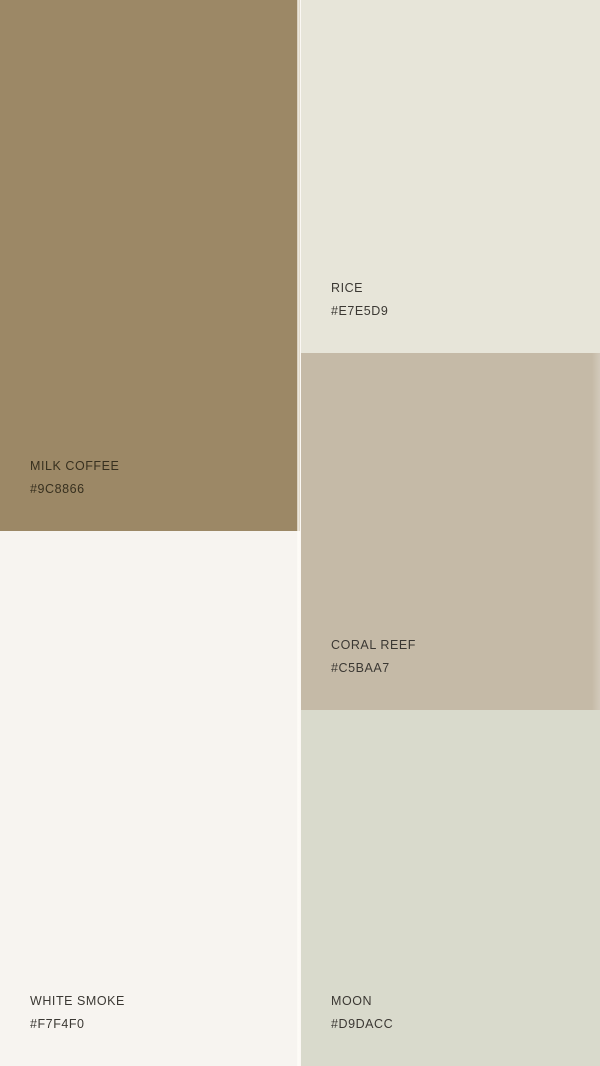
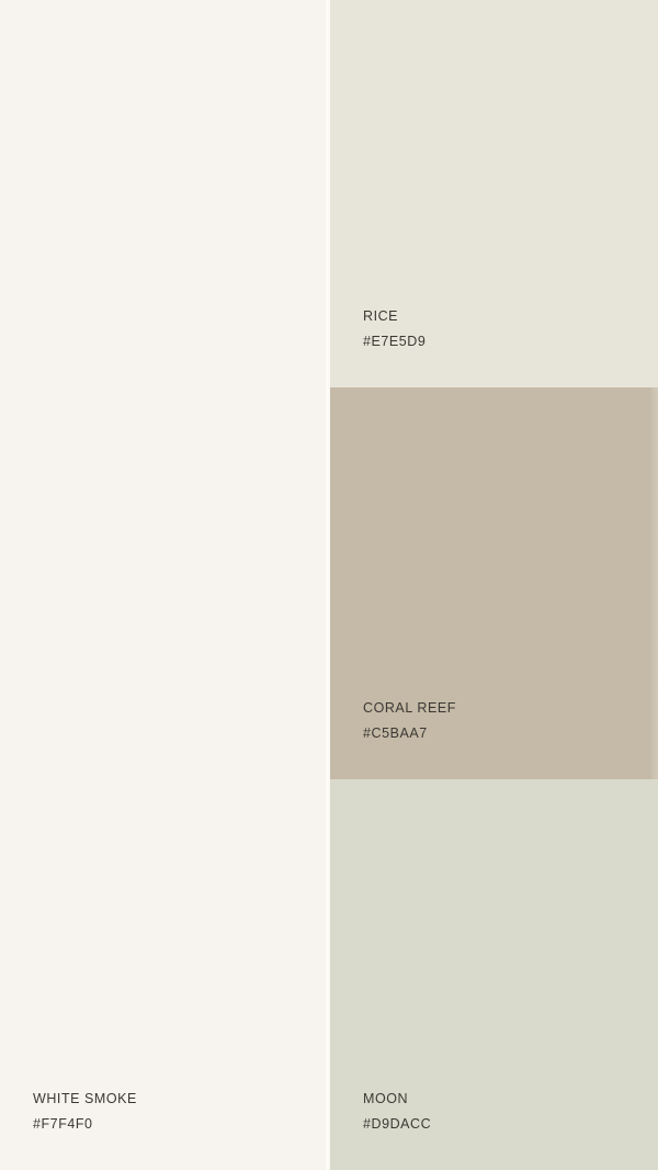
- MILK COFFEE
- #9C8866
  WHITE SMOKE
  #F7F4F0
  RICE
  #E7E5D9
  CORAL REEF
  #C5BAA7
  MOON
  #D9DACC
